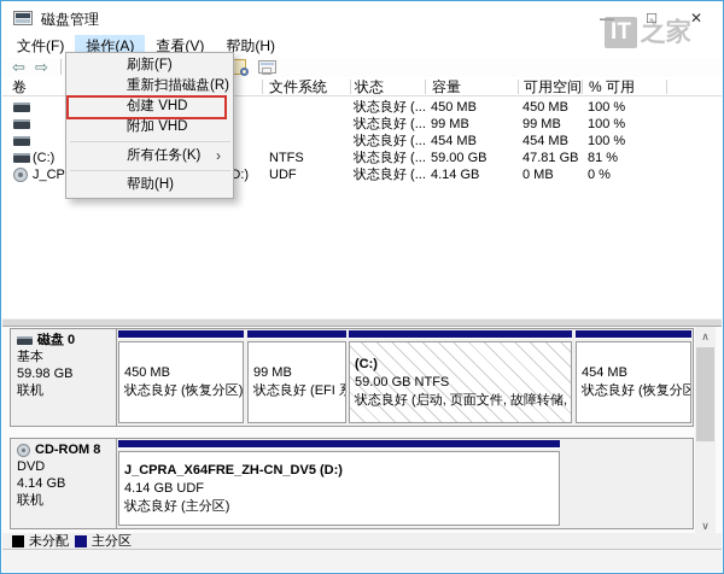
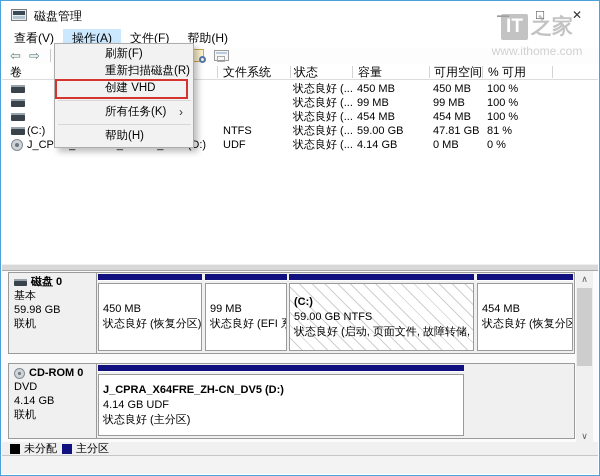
  磁盘管理
  —
  □
  ✕
  IT
  之家
+ www.ithome.com
- 文件(F)
+ 查看(V)
  操作(A)
- 查看(V)
+ 文件(F)
  帮助(H)
  ⇦
  ⇨
  卷
  文件系统
  状态
  容量
  可用空间
  % 可用
  状态良好 (...
  450 MB
  450 MB
  100 %
  状态良好 (...
  99 MB
  99 MB
  100 %
  状态良好 (...
  454 MB
  454 MB
  100 %
  (C:)
  NTFS
  状态良好 (...
  59.00 GB
  47.81 GB
  81 %
  UDF
  状态良好 (...
  4.14 GB
  0 MB
  0 %
  磁盘 0
  基本
  59.98 GB
  联机
  450 MB
  状态良好 (恢复分区)
  99 MB
  (C:)
  59.00 GB NTFS
  状态良好 (启动, 页面文件, 故障转储,
  454 MB
  状态良好 (恢复分区
- CD-ROM 8
+ CD-ROM 0
  DVD
  4.14 GB
  联机
  J_CPRA_X64FRE_ZH-CN_DV5 (D:)
  4.14 GB UDF
  状态良好 (主分区)
  ∧
  ∨
  未分配
  主分区
  刷新(F)
  重新扫描磁盘(R)
  创建 VHD
- 附加 VHD
  所有任务(K)
  ›
  帮助(H)
